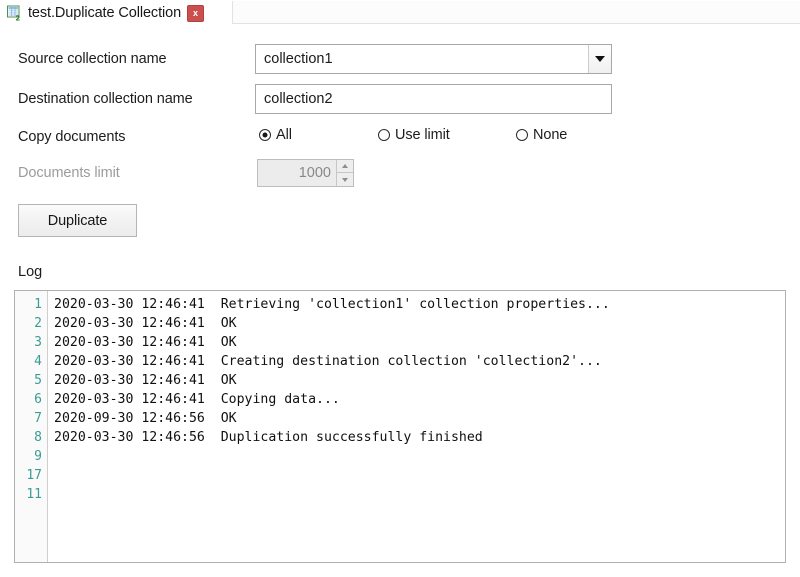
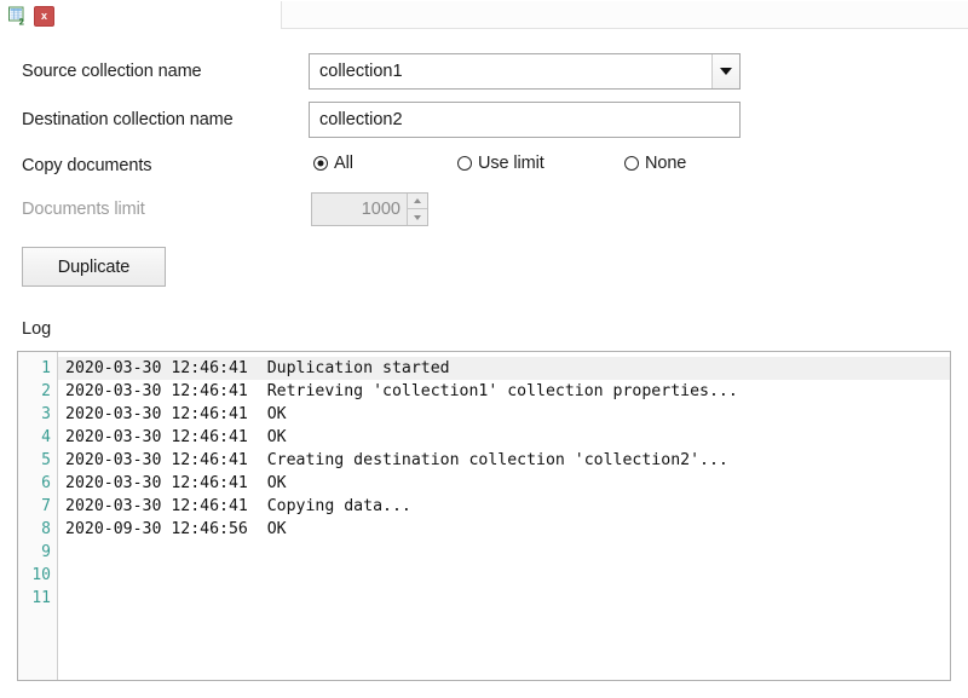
- test.Duplicate Collection
  x
  Source collection name
  collection1
  Destination collection name
  collection2
  Copy documents
  All
  Use limit
  None
  Documents limit
  1000
  Duplicate
  Log
  1
  2
  3
  4
  5
  6
  7
  8
  9
- 17
+ 10
  11
+ 2020-03-30 12:46:41 Duplication started
  2020-03-30 12:46:41 Retrieving 'collection1' collection properties...
  2020-03-30 12:46:41 OK
  2020-03-30 12:46:41 OK
  2020-03-30 12:46:41 Creating destination collection 'collection2'...
  2020-03-30 12:46:41 OK
  2020-03-30 12:46:41 Copying data...
  2020-09-30 12:46:56 OK
- 2020-03-30 12:46:56 Duplication successfully finished
